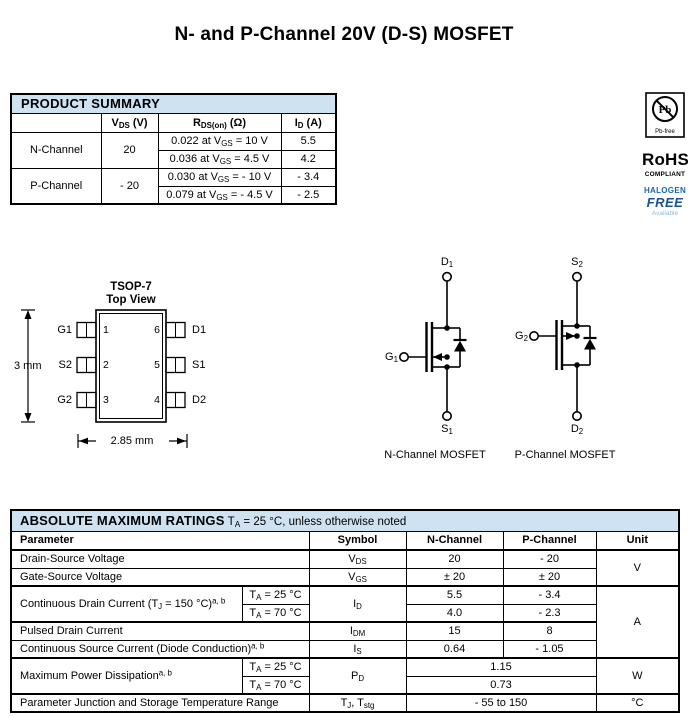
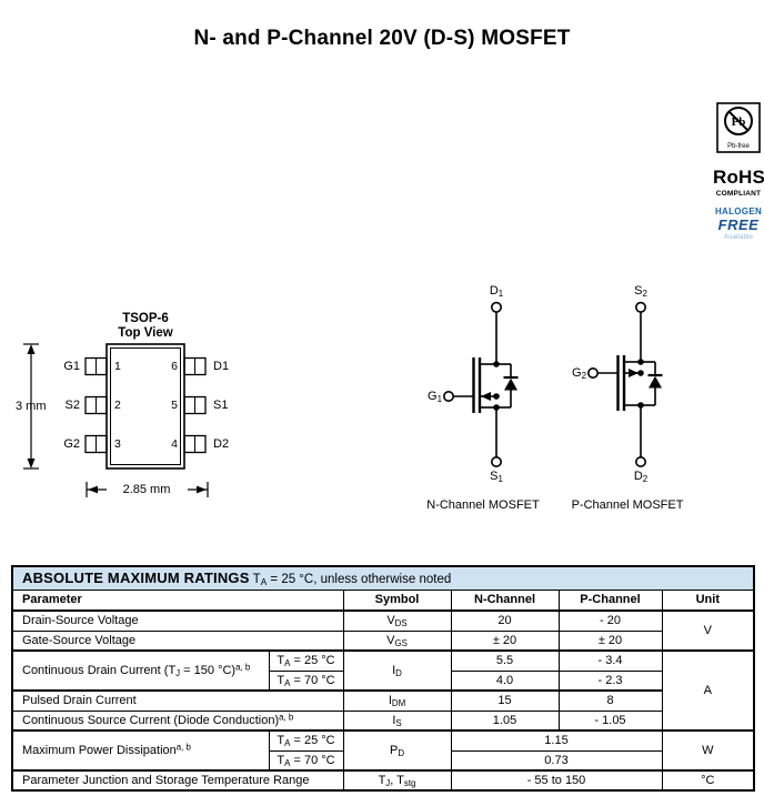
  N- and P-Channel 20V (D-S) MOSFET
- PRODUCT SUMMARY
- 	VDS (V)	RDS(on) (Ω)	ID (A)
- N-Channel	20	0.022 at VGS = 10 V	5.5
- 0.036 at VGS = 4.5 V	4.2
- P-Channel	- 20	0.030 at VGS = - 10 V	- 3.4
- 0.079 at VGS = - 4.5 V	- 2.5
  Pb
  RoHS
  HALOGEN
  FREE
- TSOP-7
+ TSOP-6
  Top View
  G1
  S2
  G2
  D1
  S1
  D2
  1
  2
  3
  6
  5
  4
  3 mm
  2.85 mm
  D1
  G1
  S1
  N-Channel MOSFET
  S2
  G2
  D2
  P-Channel MOSFET
  ABSOLUTE MAXIMUM RATINGS TA = 25 °C, unless otherwise noted
  Parameter	Symbol	N-Channel	P-Channel	Unit
  Drain-Source Voltage	VDS	20	- 20	V
  Gate-Source Voltage	VGS	± 20	± 20
  Continuous Drain Current (TJ = 150 °C)a, b	TA = 25 °C	ID	5.5	- 3.4	A
  TA = 70 °C	4.0	- 2.3
  Pulsed Drain Current	IDM	15	8
- Continuous Source Current (Diode Conduction)a, b	IS	0.64	- 1.05
+ Continuous Source Current (Diode Conduction)a, b	IS	1.05	- 1.05
  Maximum Power Dissipationa, b	TA = 25 °C	PD	1.15	W
  TA = 70 °C	0.73
  Parameter Junction and Storage Temperature Range	TJ, Tstg	- 55 to 150	°C
